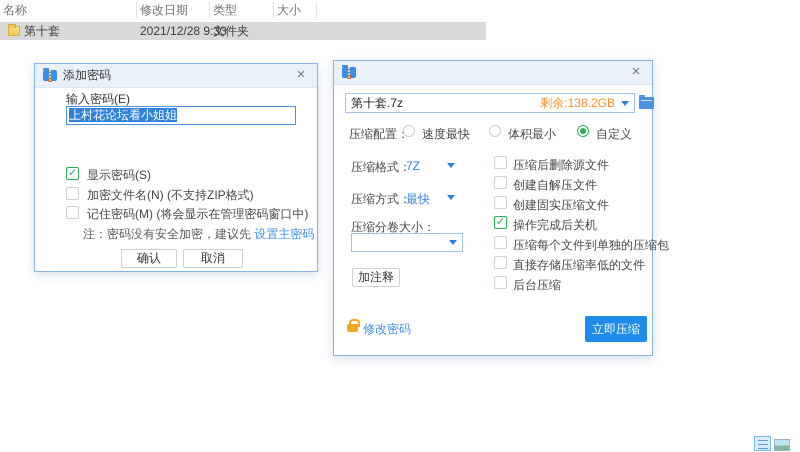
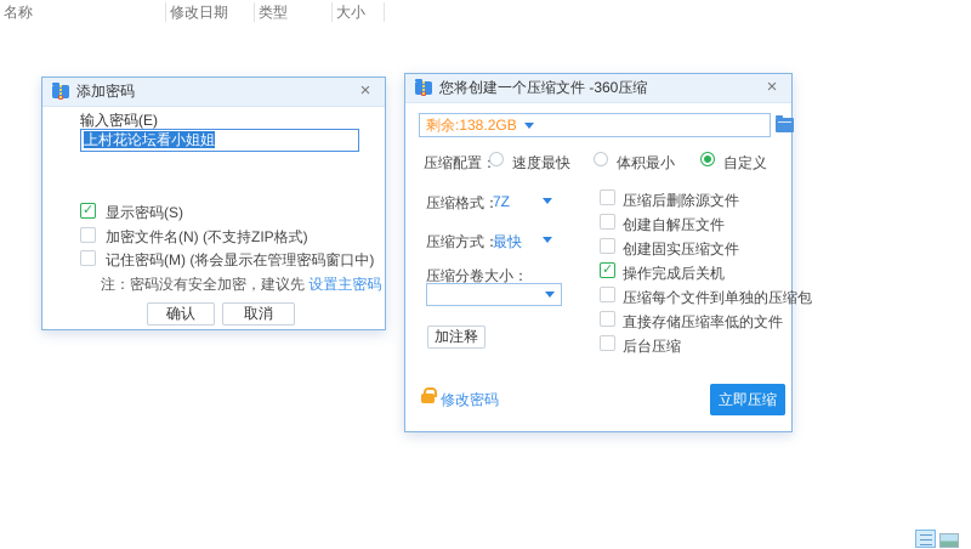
  名称
  修改日期
  类型
  大小
- 第十套
- 2021/12/28 9:33
- 文件夹
  添加密码
  ×
  输入密码(E)
  上村花论坛看小姐姐
  显示密码(S)
  加密文件名(N) (不支持ZIP格式)
  记住密码(M) (将会显示在管理密码窗口中)
  注：密码没有安全加密，建议先 设置主密码
  确认
  取消
+ 您将创建一个压缩文件 -360压缩
  ×
- 第十套.7z
  剩余:138.2GB
  压缩配置
  速度最快
  体积最小
  自定义
  压缩格式：
  7Z
  压缩方式：
  最快
  压缩分卷大小：
  加注释
  压缩后删除源文件
  创建自解压文件
  创建固实压缩文件
  操作完成后关机
  压缩每个文件到单独的压缩包
  直接存储压缩率低的文件
  后台压缩
  修改密码
  立即压缩
